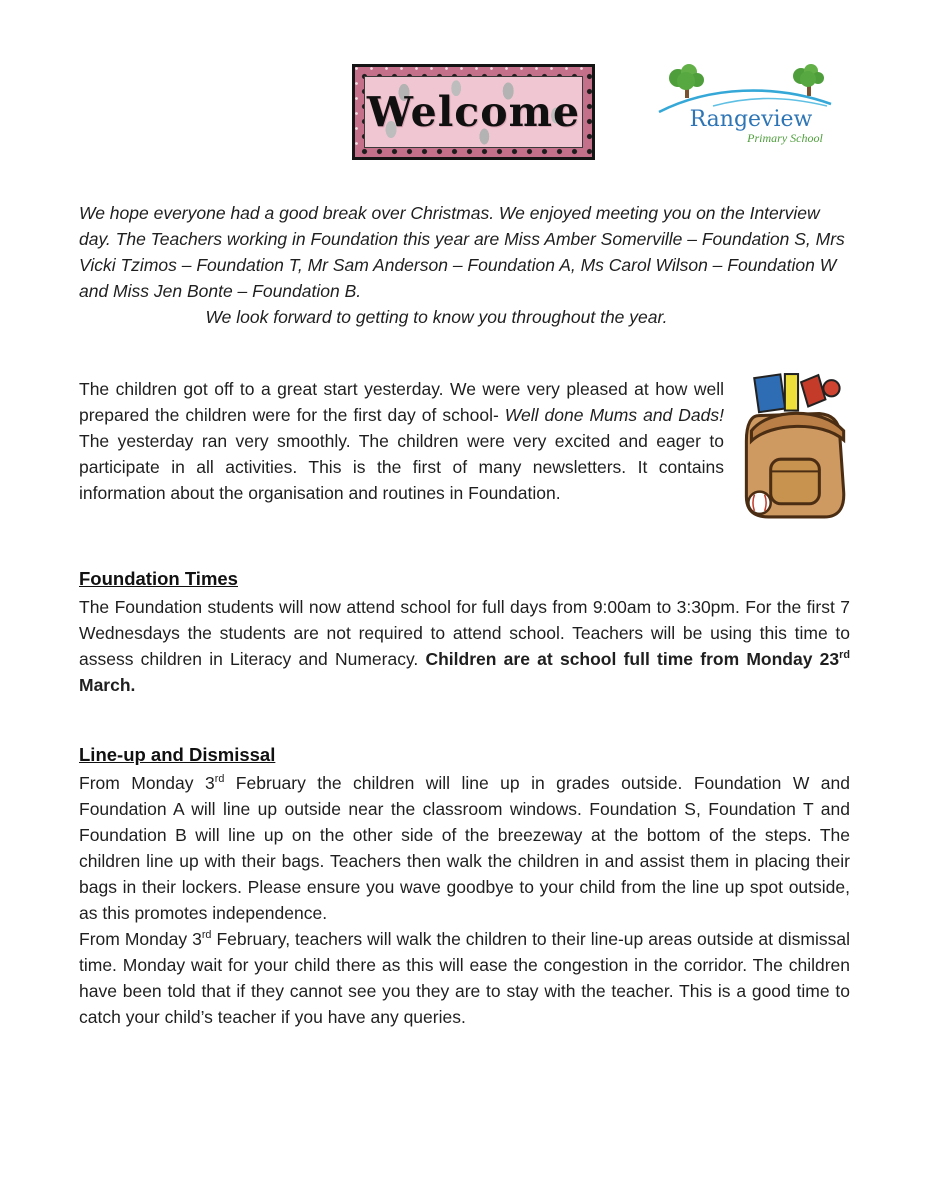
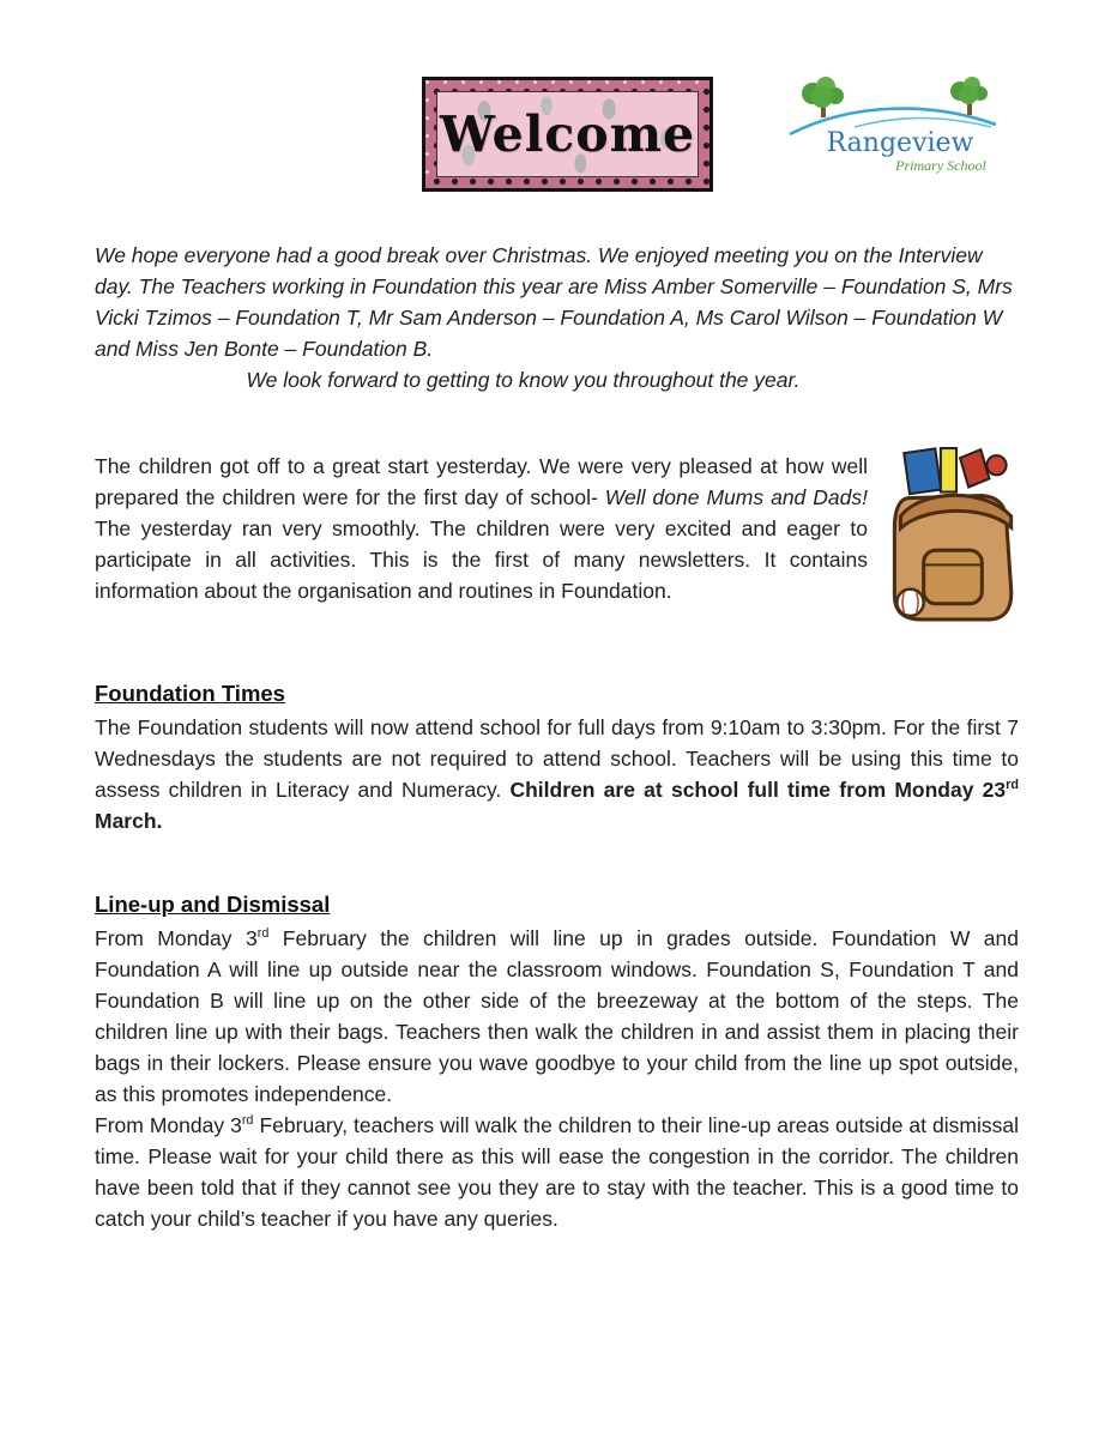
  Welcome
  Rangeview
  Primary School
  We hope everyone had a good break over Christmas. We enjoyed meeting you on the Interview day. The Teachers working in Foundation this year are Miss Amber Somerville – Foundation S, Mrs Vicki Tzimos – Foundation T, Mr Sam Anderson – Foundation A, Ms Carol Wilson – Foundation W and Miss Jen Bonte – Foundation B.
  We look forward to getting to know you throughout the year.
  The children got off to a great start yesterday. We were very pleased at how well prepared the children were for the first day of school- Well done Mums and Dads! The yesterday ran very smoothly. The children were very excited and eager to participate in all activities. This is the first of many newsletters. It contains information about the organisation and routines in Foundation.
  Foundation Times
- The Foundation students will now attend school for full days from 9:00am to 3:30pm. For the first 7 Wednesdays the students are not required to attend school. Teachers will be using this time to assess children in Literacy and Numeracy. Children are at school full time from Monday 23rd March.
+ The Foundation students will now attend school for full days from 9:10am to 3:30pm. For the first 7 Wednesdays the students are not required to attend school. Teachers will be using this time to assess children in Literacy and Numeracy. Children are at school full time from Monday 23rd March.
  Line-up and Dismissal
  From Monday 3rd February the children will line up in grades outside. Foundation W and Foundation A will line up outside near the classroom windows. Foundation S, Foundation T and Foundation B will line up on the other side of the breezeway at the bottom of the steps. The children line up with their bags. Teachers then walk the children in and assist them in placing their bags in their lockers. Please ensure you wave goodbye to your child from the line up spot outside, as this promotes independence.
- From Monday 3rd February, teachers will walk the children to their line-up areas outside at dismissal time. Monday wait for your child there as this will ease the congestion in the corridor. The children have been told that if they cannot see you they are to stay with the teacher. This is a good time to catch your child’s teacher if you have any queries.
+ From Monday 3rd February, teachers will walk the children to their line-up areas outside at dismissal time. Please wait for your child there as this will ease the congestion in the corridor. The children have been told that if they cannot see you they are to stay with the teacher. This is a good time to catch your child’s teacher if you have any queries.
